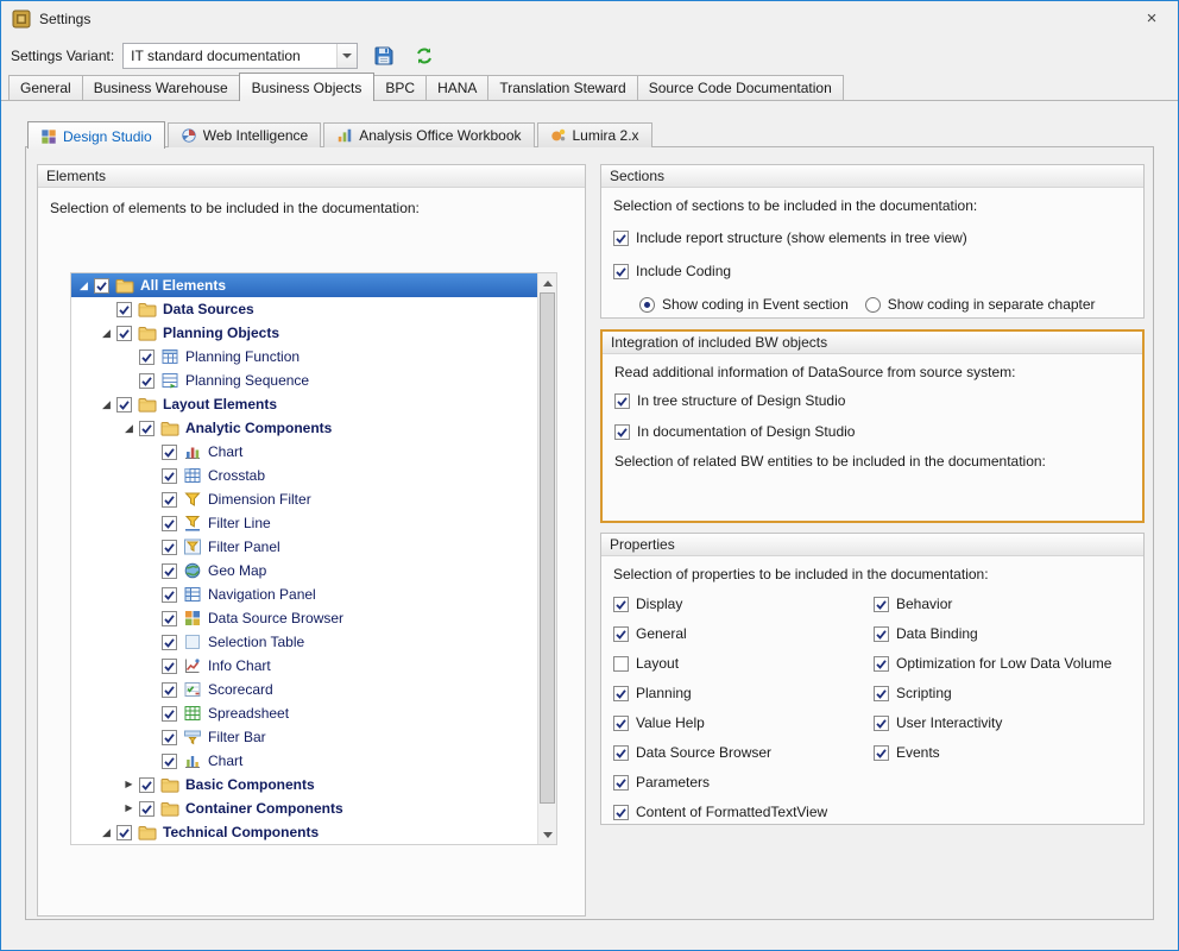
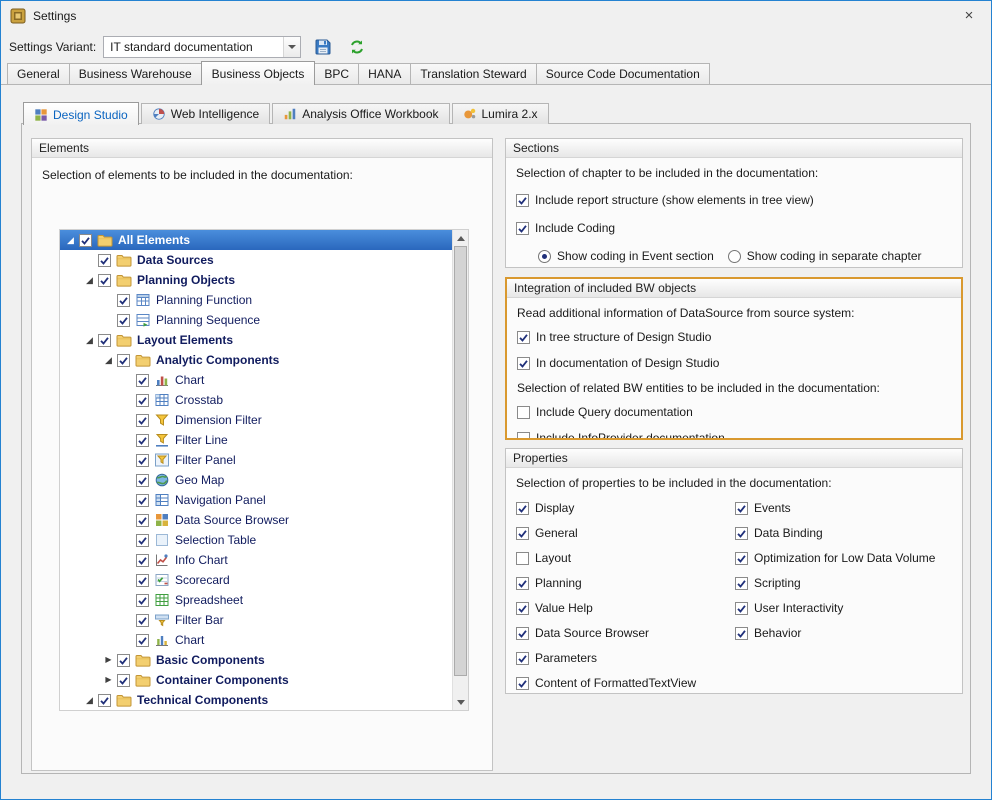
  Settings
  ×
  Settings Variant:
  IT standard documentation
  General
  Business Warehouse
  Business Objects
  BPC
  HANA
  Translation Steward
  Source Code Documentation
  Elements
  Selection of elements to be included in the documentation:
  ◢
  All Elements
  Data Sources
  ◢
  Planning Objects
  Planning Function
  Planning Sequence
  ◢
  Layout Elements
  ◢
  Analytic Components
  Chart
  Crosstab
  Dimension Filter
  Filter Line
  Filter Panel
  Geo Map
  Navigation Panel
  Data Source Browser
  Selection Table
  Info Chart
  Scorecard
  Spreadsheet
  Filter Bar
  Chart
  ▶
  Basic Components
  ▶
  Container Components
  ◢
  Technical Components
  Sections
- Selection of sections to be included in the documentation:
+ Selection of chapter to be included in the documentation:
  Include report structure (show elements in tree view)
  Include Coding
  Show coding in Event section
  Show coding in separate chapter
  Integration of included BW objects
  Read additional information of DataSource from source system:
  In tree structure of Design Studio
  In documentation of Design Studio
  Selection of related BW entities to be included in the documentation:
+ Include Query documentation
  Properties
  Selection of properties to be included in the documentation:
  Display
  General
  Layout
  Planning
  Value Help
  Data Source Browser
  Parameters
  Content of FormattedTextView
- Behavior
+ Events
  Data Binding
  Optimization for Low Data Volume
  Scripting
  User Interactivity
- Events
+ Behavior
  Design Studio
  Web Intelligence
  Analysis Office Workbook
  Lumira 2.x
